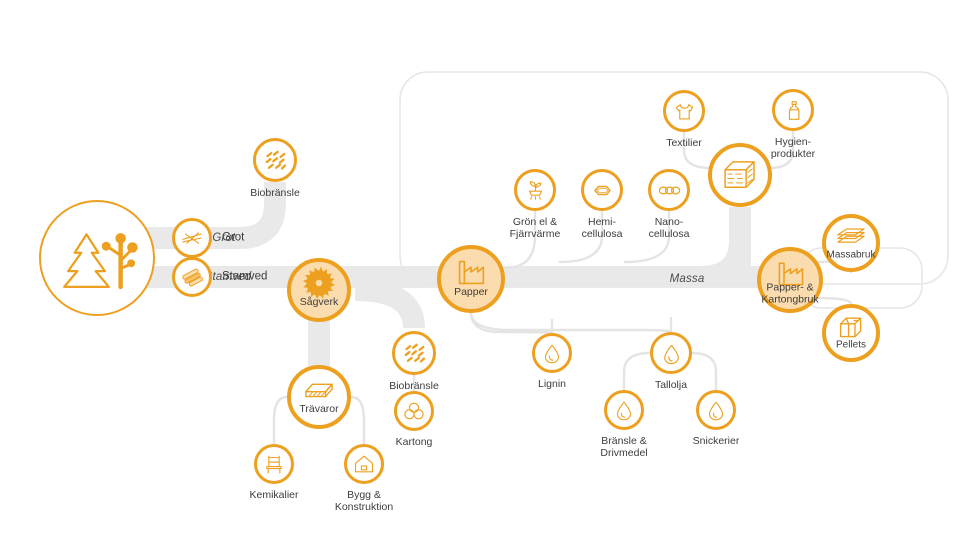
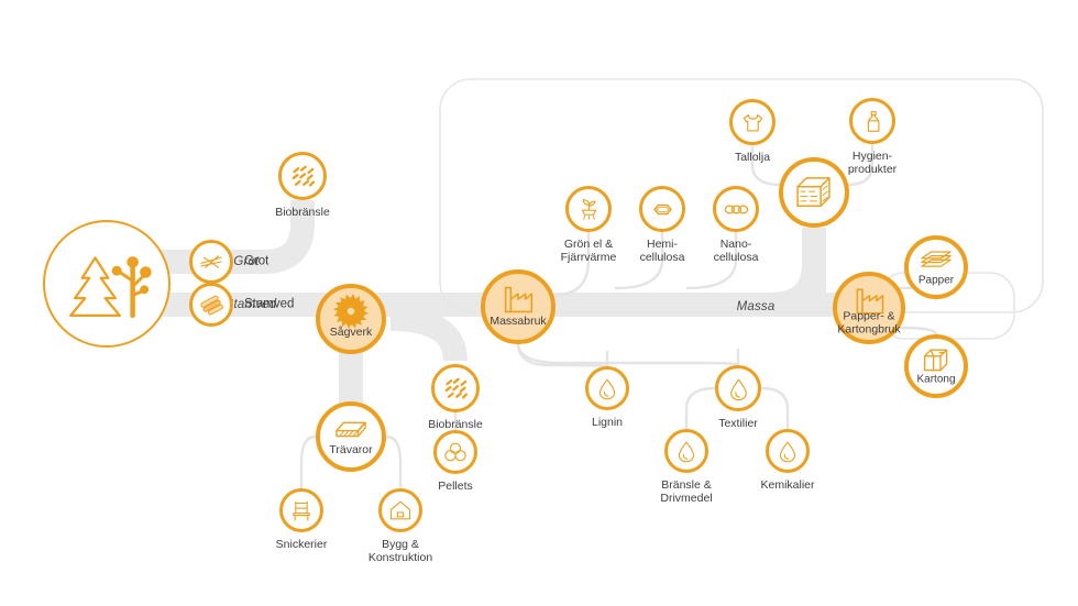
  Grot
  tamved
  Massa
  Grot
  Stamved
  Biobränsle
  Sågverk
  Trävaror
- Kemikalier
+ Snickerier
  Bygg &
  Konstruktion
  Biobränsle
- Kartong
+ Pellets
- Papper
+ Massabruk
  Grön el &
  Fjärrvärme
  Hemi-
  cellulosa
  Nano-
  cellulosa
  Lignin
- Tallolja
+ Textilier
  Bränsle &
  Drivmedel
- Snickerier
+ Kemikalier
- Textilier
+ Tallolja
  Hygien-
  produkter
  Papper- &
  Kartongbruk
- Massabruk
+ Papper
- Pellets
+ Kartong
